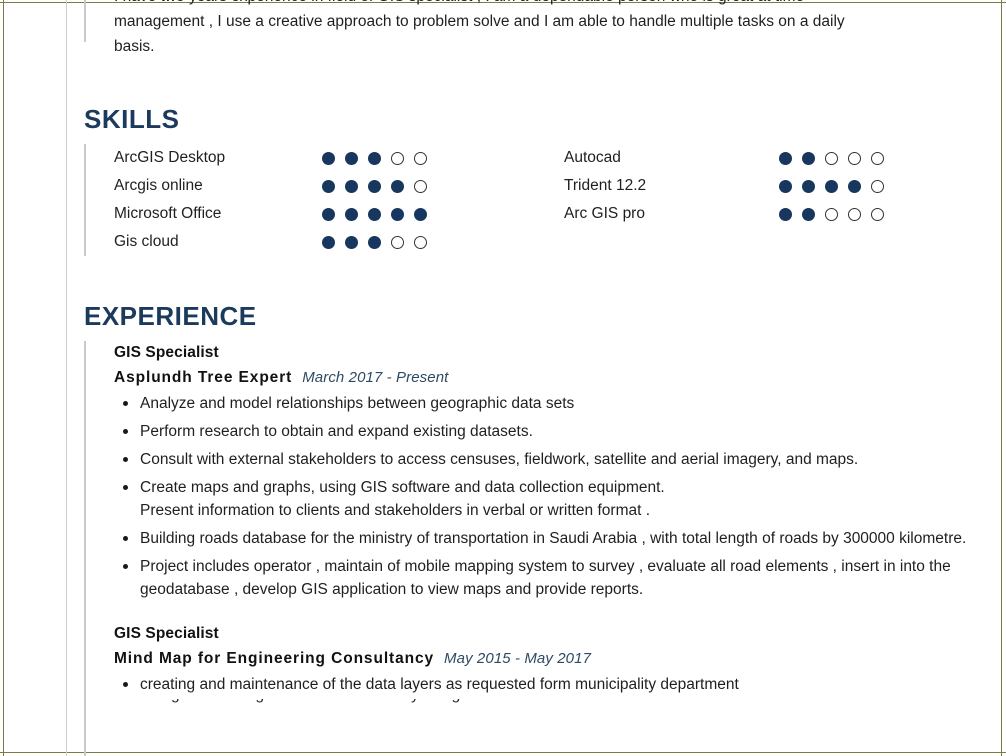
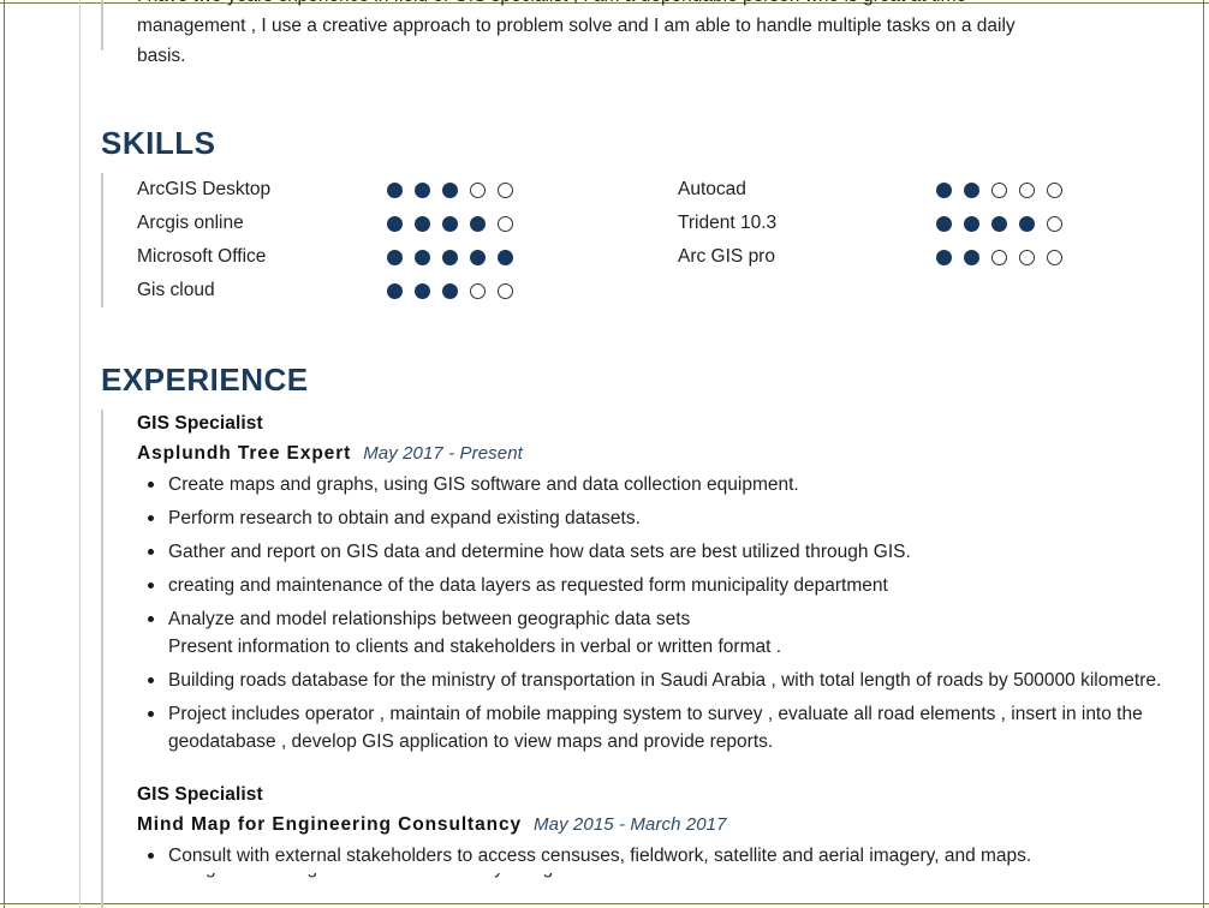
  management , I use a creative approach to problem solve and I am able to handle multiple tasks on a daily
  basis.
  SKILLS
  ArcGIS Desktop
  Arcgis online
  Microsoft Office
  Gis cloud
  Autocad
- Trident 12.2
+ Trident 10.3
  Arc GIS pro
  EXPERIENCE
  GIS Specialist
- Asplundh Tree Expert March 2017 - Present
+ Asplundh Tree Expert May 2017 - Present
- Analyze and model relationships between geographic data sets
+ Create maps and graphs, using GIS software and data collection equipment.
  Perform research to obtain and expand existing datasets.
+ Gather and report on GIS data and determine how data sets are best utilized through GIS.
- Consult with external stakeholders to access censuses, fieldwork, satellite and aerial imagery, and maps.
+ creating and maintenance of the data layers as requested form municipality department
- Create maps and graphs, using GIS software and data collection equipment.
+ Analyze and model relationships between geographic data sets
  Present information to clients and stakeholders in verbal or written format .
- Building roads database for the ministry of transportation in Saudi Arabia , with total length of roads by 300000 kilometre.
+ Building roads database for the ministry of transportation in Saudi Arabia , with total length of roads by 500000 kilometre.
  Project includes operator , maintain of mobile mapping system to survey , evaluate all road elements , insert in into the geodatabase , develop GIS application to view maps and provide reports.
  GIS Specialist
- Mind Map for Engineering Consultancy May 2015 - May 2017
+ Mind Map for Engineering Consultancy May 2015 - March 2017
- creating and maintenance of the data layers as requested form municipality department
+ Consult with external stakeholders to access censuses, fieldwork, satellite and aerial imagery, and maps.
